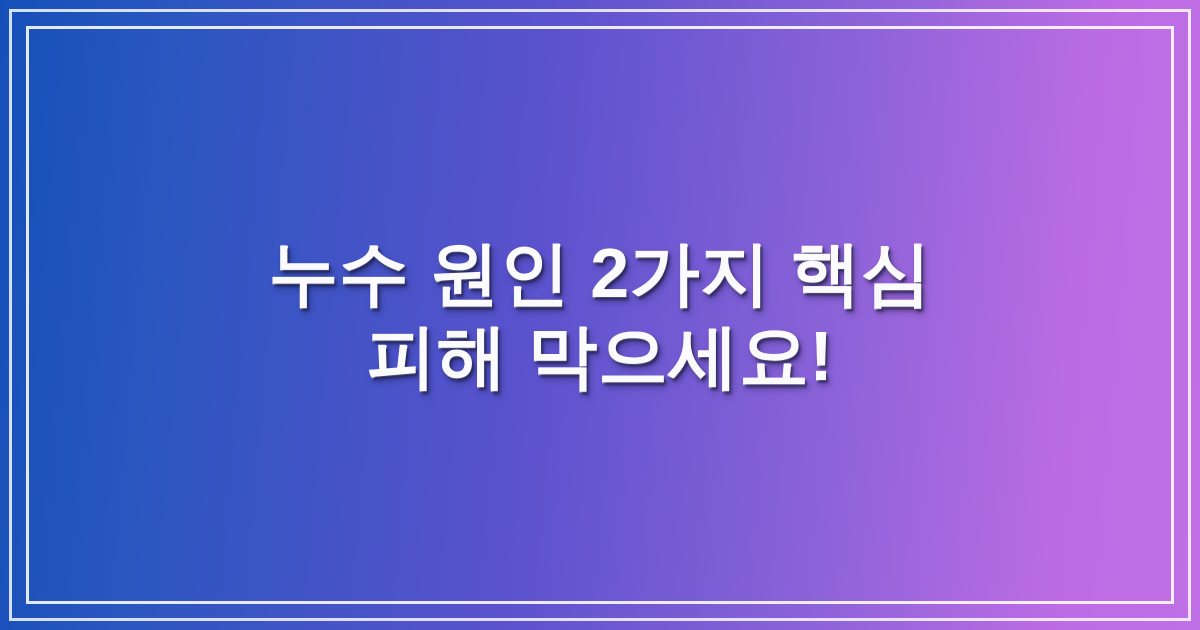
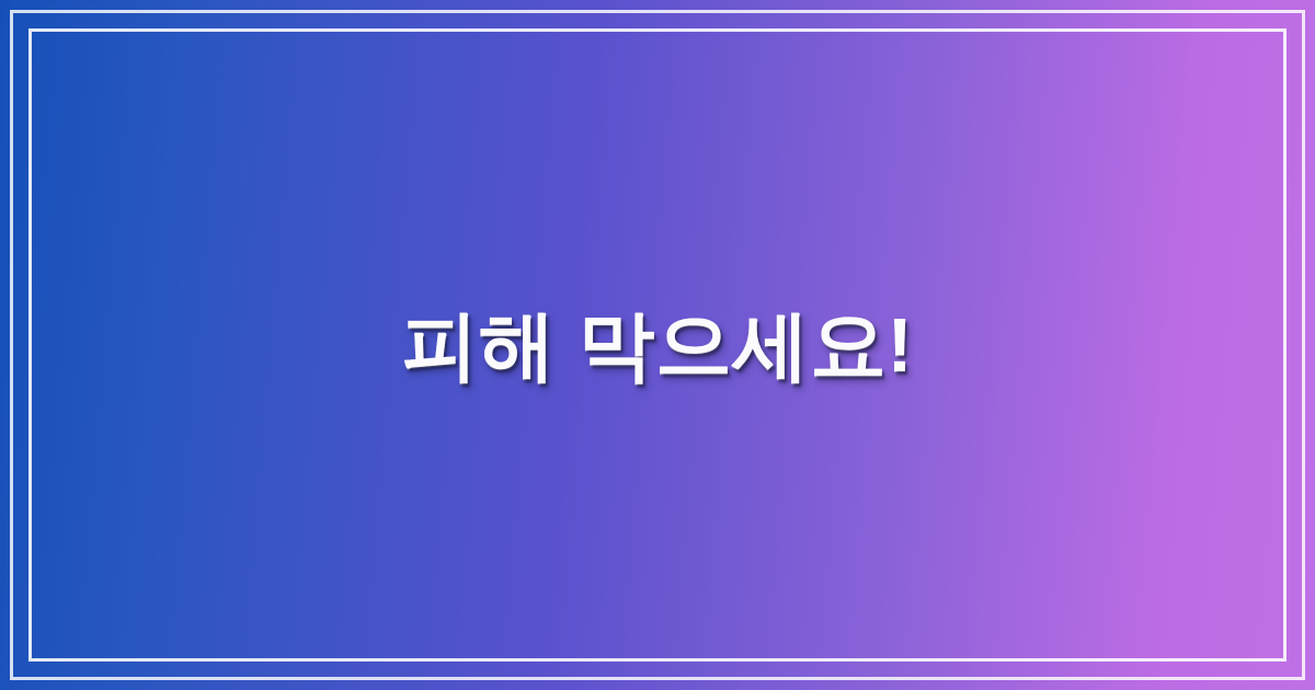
- 누수 원인 2가지 핵심
  피해 막으세요!
